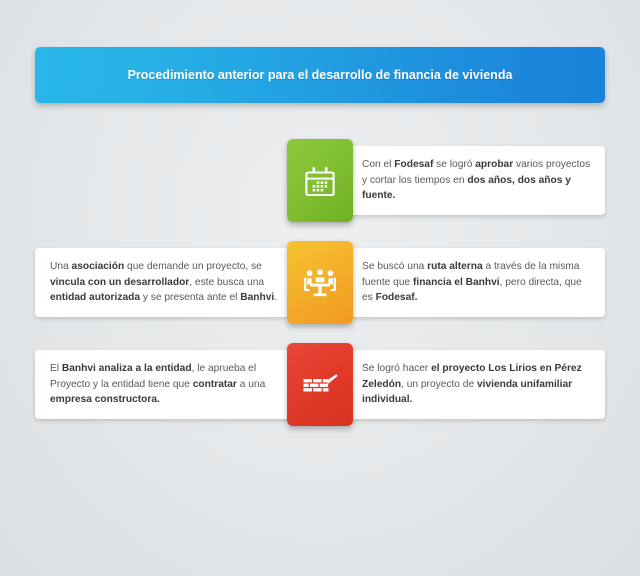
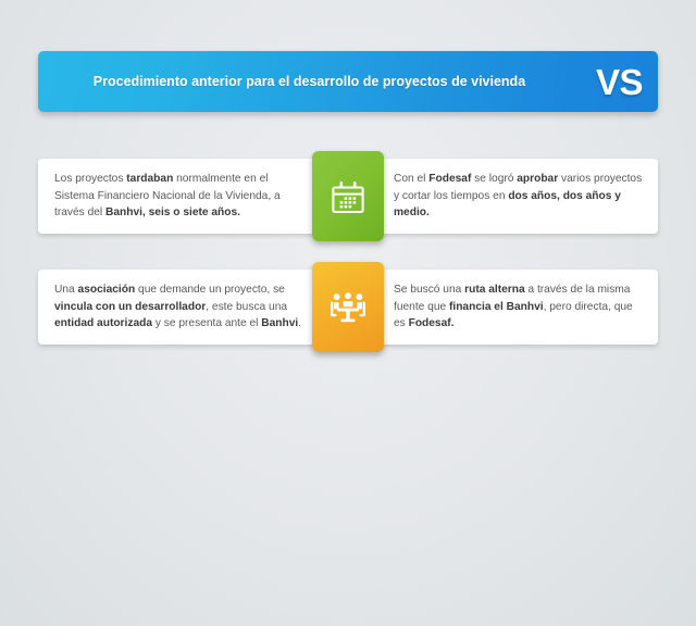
- Procedimiento anterior para el desarrollo de financia de vivienda
+ Procedimiento anterior para el desarrollo de proyectos de vivienda
+ VS
+ Los proyectos tardaban normalmente en el Sistema Financiero Nacional de la Vivienda, a través del Banhvi, seis o siete años.
- Con el Fodesaf se logró aprobar varios proyectos y cortar los tiempos en dos años, dos años y fuente.
+ Con el Fodesaf se logró aprobar varios proyectos y cortar los tiempos en dos años, dos años y medio.
  Una asociación que demande un proyecto, se vincula con un desarrollador, este busca una entidad autorizada y se presenta ante el Banhvi.
  Se buscó una ruta alterna a través de la misma fuente que financia el Banhvi, pero directa, que es Fodesaf.
- El Banhvi analiza a la entidad, le aprueba el Proyecto y la entidad tiene que contratar a una empresa constructora.
- Se logró hacer el proyecto Los Lirios en Pérez Zeledón, un proyecto de vivienda unifamiliar individual.
